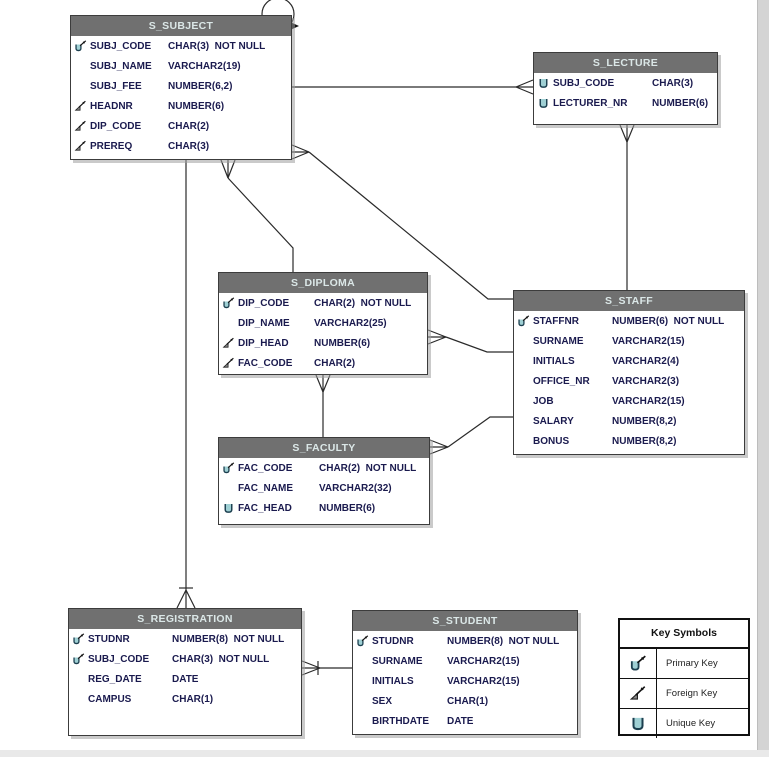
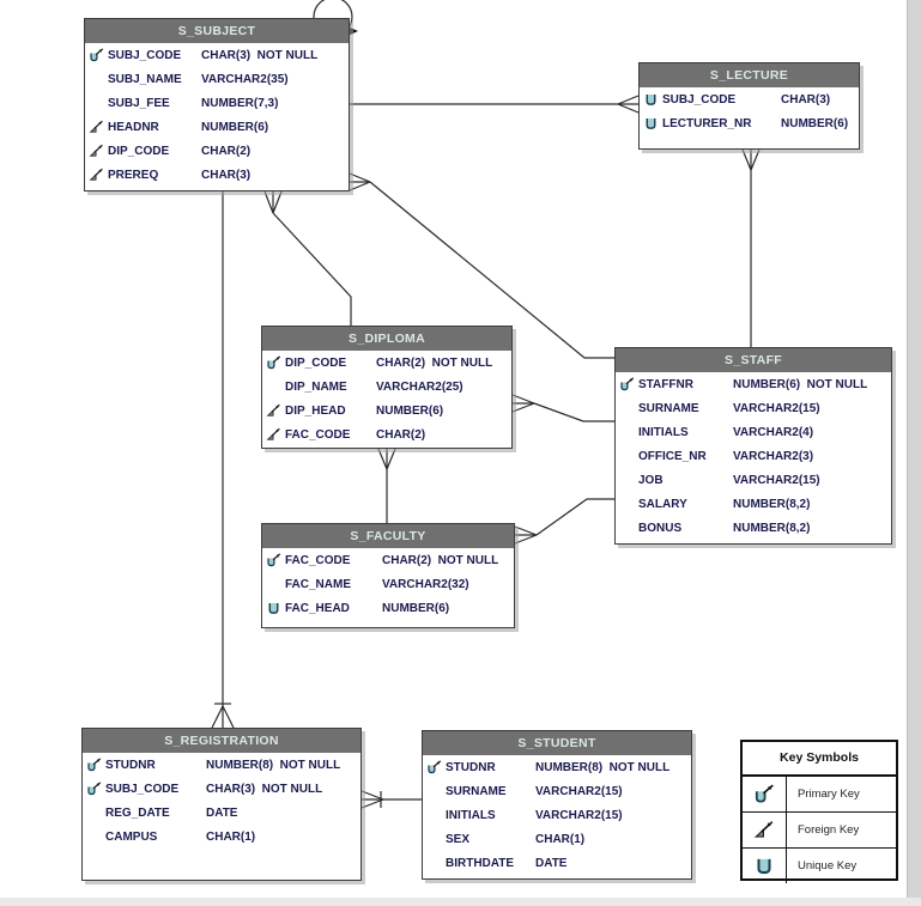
  S_SUBJECT
  SUBJ_CODE
  CHAR(3) NOT NULL
  SUBJ_NAME
- VARCHAR2(19)
+ VARCHAR2(35)
  SUBJ_FEE
- NUMBER(6,2)
+ NUMBER(7,3)
  HEADNR
  NUMBER(6)
  DIP_CODE
  CHAR(2)
  PREREQ
  CHAR(3)
  S_LECTURE
  SUBJ_CODE
  CHAR(3)
  LECTURER_NR
  NUMBER(6)
  S_DIPLOMA
  DIP_CODE
  CHAR(2) NOT NULL
  DIP_NAME
  VARCHAR2(25)
  DIP_HEAD
  NUMBER(6)
  FAC_CODE
  CHAR(2)
  S_STAFF
  STAFFNR
  NUMBER(6) NOT NULL
  SURNAME
  VARCHAR2(15)
  INITIALS
  VARCHAR2(4)
  OFFICE_NR
  VARCHAR2(3)
  JOB
  VARCHAR2(15)
  SALARY
  NUMBER(8,2)
  BONUS
  NUMBER(8,2)
  S_FACULTY
  FAC_CODE
  CHAR(2) NOT NULL
  FAC_NAME
  VARCHAR2(32)
  FAC_HEAD
  NUMBER(6)
  S_REGISTRATION
  STUDNR
  NUMBER(8) NOT NULL
  SUBJ_CODE
  CHAR(3) NOT NULL
  REG_DATE
  DATE
  CAMPUS
  CHAR(1)
  S_STUDENT
  STUDNR
  NUMBER(8) NOT NULL
  SURNAME
  VARCHAR2(15)
  INITIALS
  VARCHAR2(15)
  SEX
  CHAR(1)
  BIRTHDATE
  DATE
  Key Symbols
  Primary Key
  Foreign Key
  Unique Key
